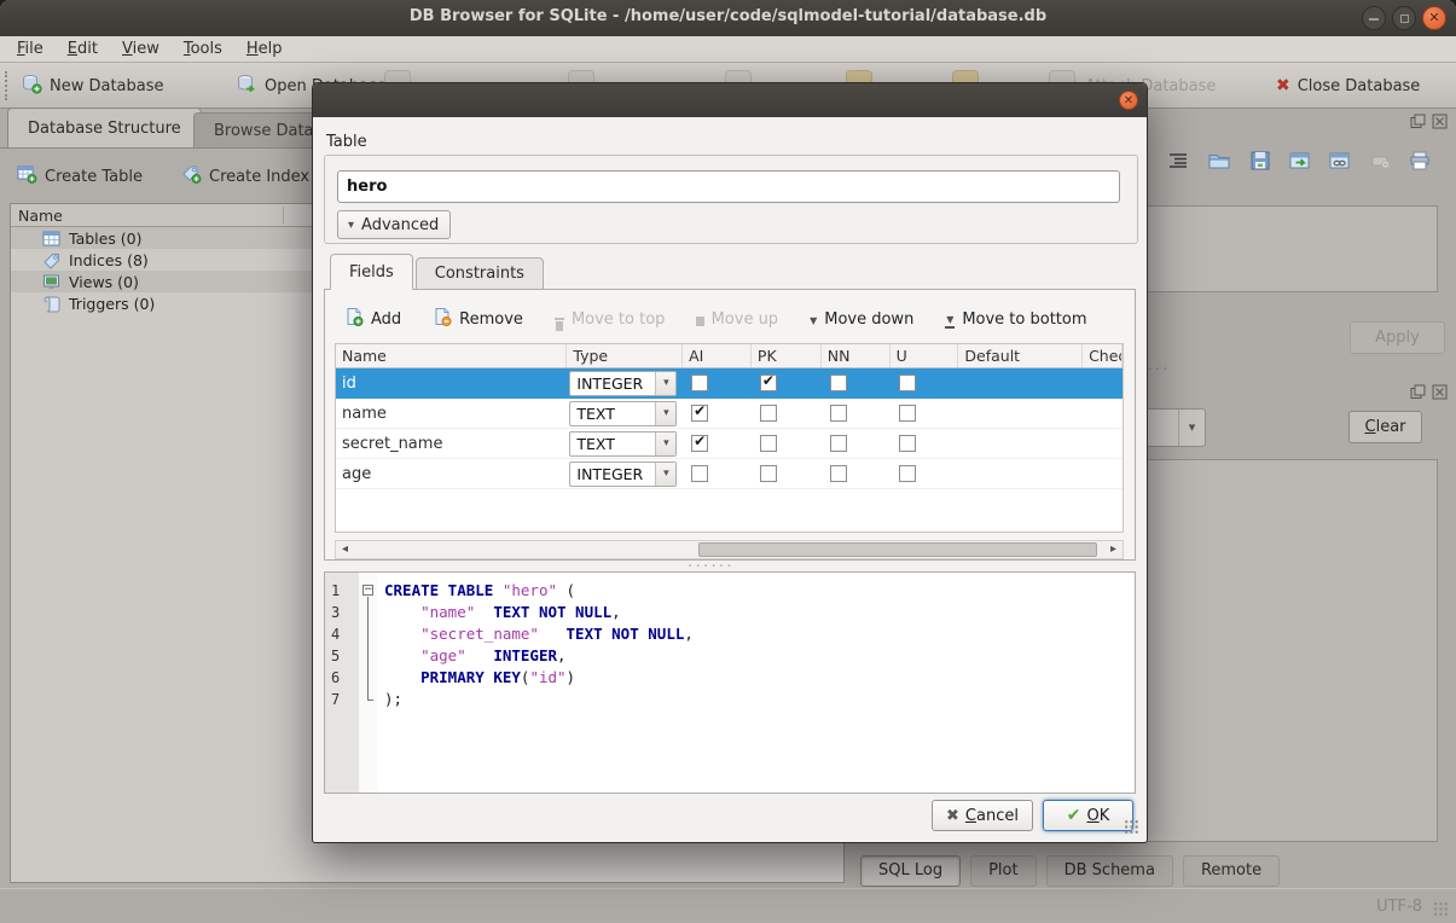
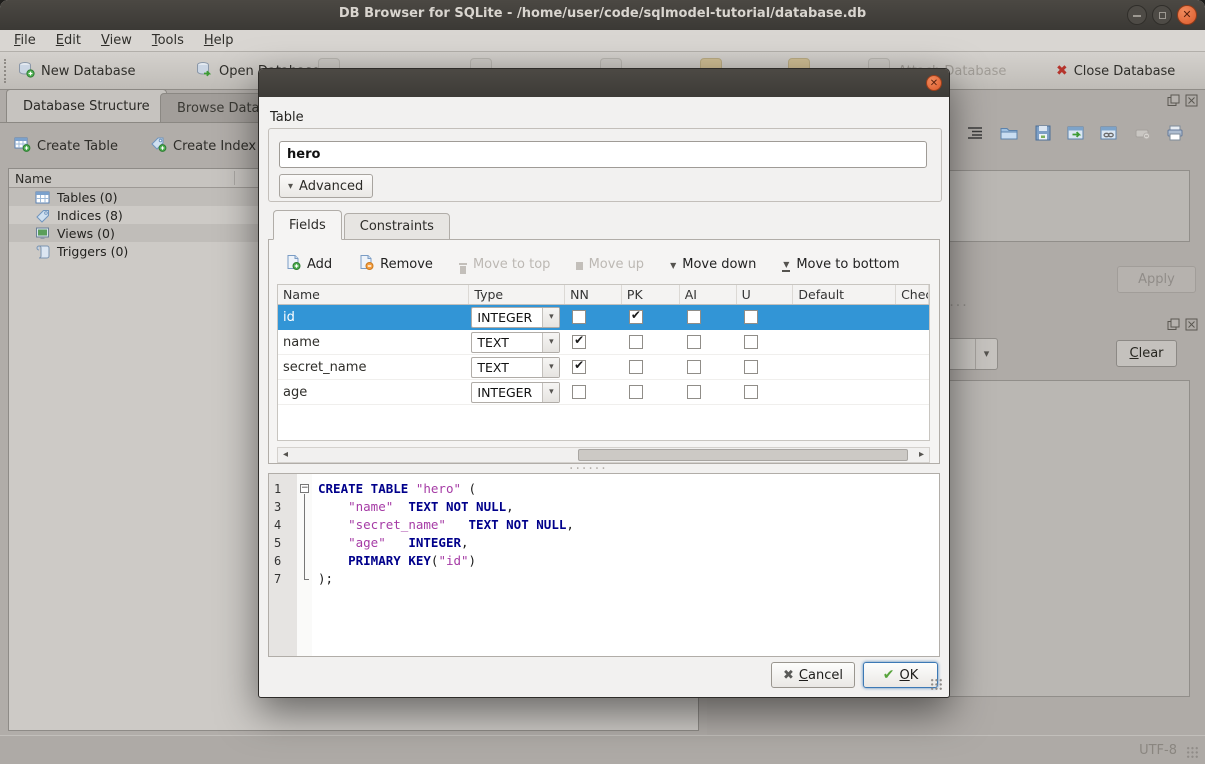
  DB Browser for SQLite - /home/user/code/sqlmodel-tutorial/database.db
  ✕
  File
  Edit
  View
  Tools
  Help
  New Database
  ✖
  Close Database
  Database Structure
  Browse Data
  Create Table
  Create Index
  Name
  Tables (0)
  Indices (8)
  Views (0)
  Triggers (0)
  Apply
  ▾
  Clear
- SQL Log
- Plot
- DB Schema
- Remote
  UTF-8
  ✕
  Table
  hero
  ▾
  Advanced
  Fields
  Constraints
  Add
  Remove
  ▲
  Move to top
  ▲
  Move up
  ▼
  Move down
  ▼
  Move to bottom
  Name
  Type
- AI
+ NN
  PK
- NN
+ AI
  U
  Default
  Chec
  id
  INTEGER
  ▾
  ✔
  name
  TEXT
  ▾
  ✔
  secret_name
  TEXT
  ▾
  ✔
  age
  INTEGER
  ▾
  ◂
  ▸
  ······
  1
  CREATE TABLE "hero" (
  3
  "name" TEXT NOT NULL,
  4
  "secret_name" TEXT NOT NULL,
  5
  "age" INTEGER,
  6
  PRIMARY KEY("id")
  7
  );
  −
  ✖
  Cancel
  ✔
  OK
